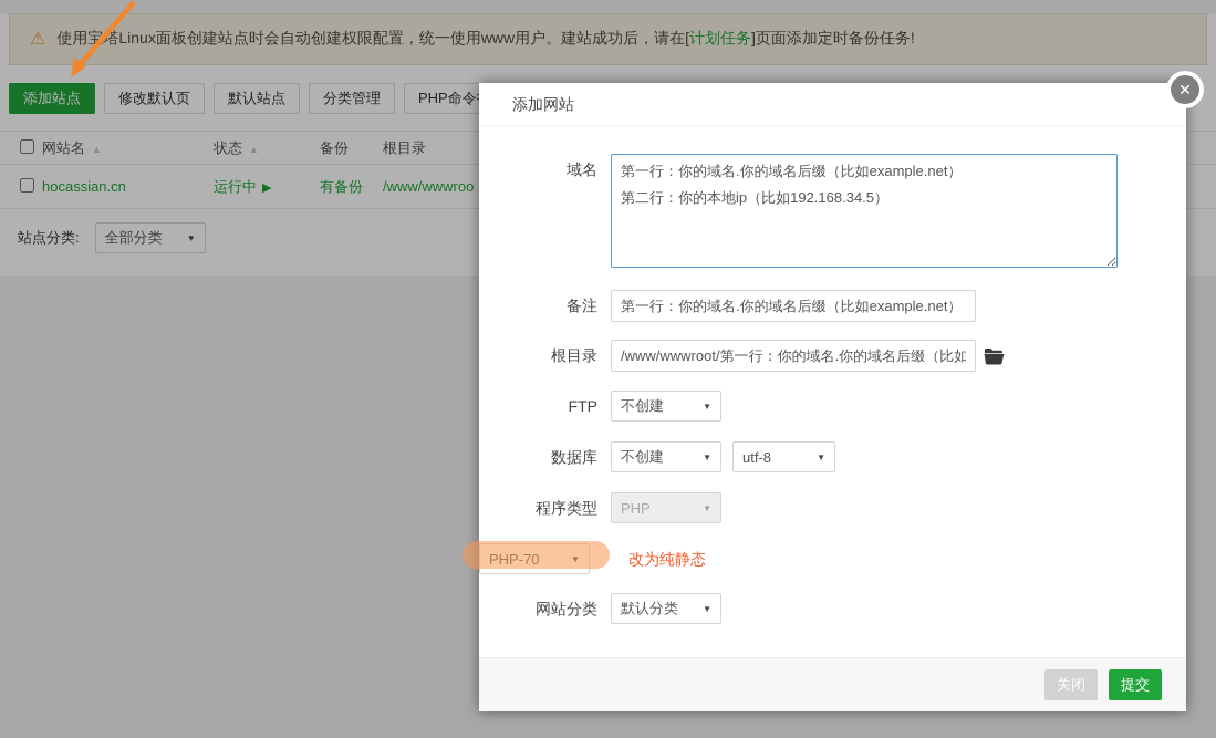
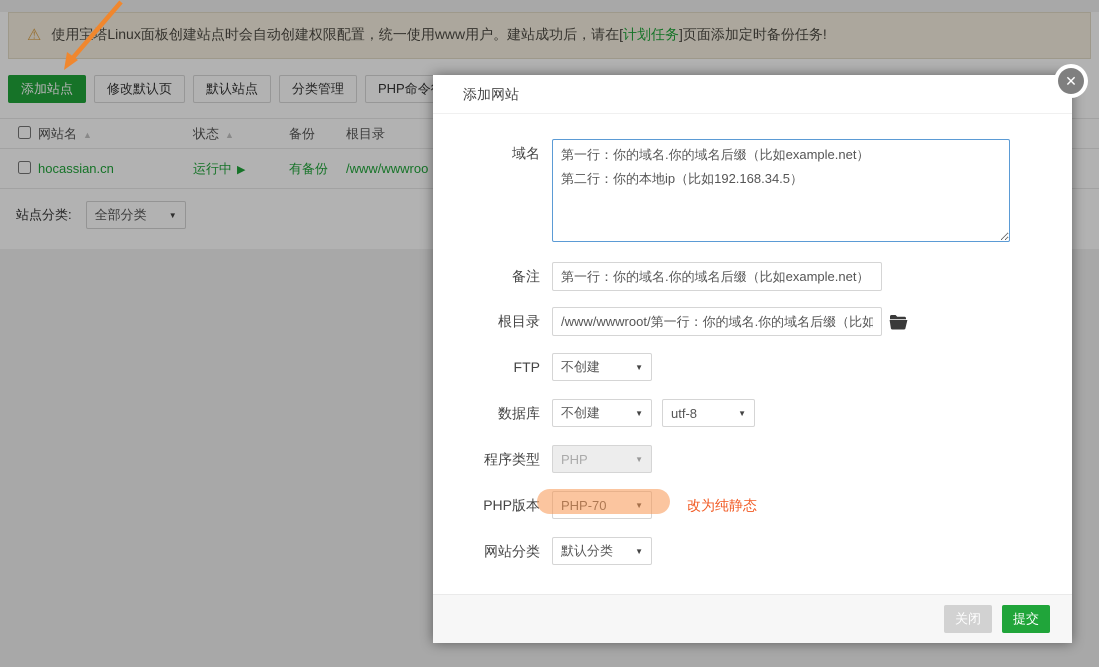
  ⚠
  使用宝塔Linux面板创建站点时会自动创建权限配置，统一使用www用户。建站成功后，请在[计划任务]页面添加定时备份任务!
  添加站点
  修改默认页
  默认站点
  分类管理
  网站名 ▲
  状态 ▲
  备份
  根目录
  hocassian.cn
  运行中 ▶
  有备份
  /www/wwwroo
  站点分类:
  全部分类
  ▼
  ✕
  添加网站
  域名
  第一行：你的域名.你的域名后缀（比如example.net）
  第二行：你的本地ip（比如192.168.34.5）
  备注
  第一行：你的域名.你的域名后缀（比如example.net）
  根目录
  /www/wwwroot/第一行：你的域名.你的域名后缀（比如
  FTP
  不创建
  ▼
  数据库
  不创建
  ▼
  utf-8
  ▼
  程序类型
  PHP
  ▼
+ PHP版本
  PHP-70
  ▼
  改为纯静态
  网站分类
  默认分类
  ▼
  关闭
  提交
